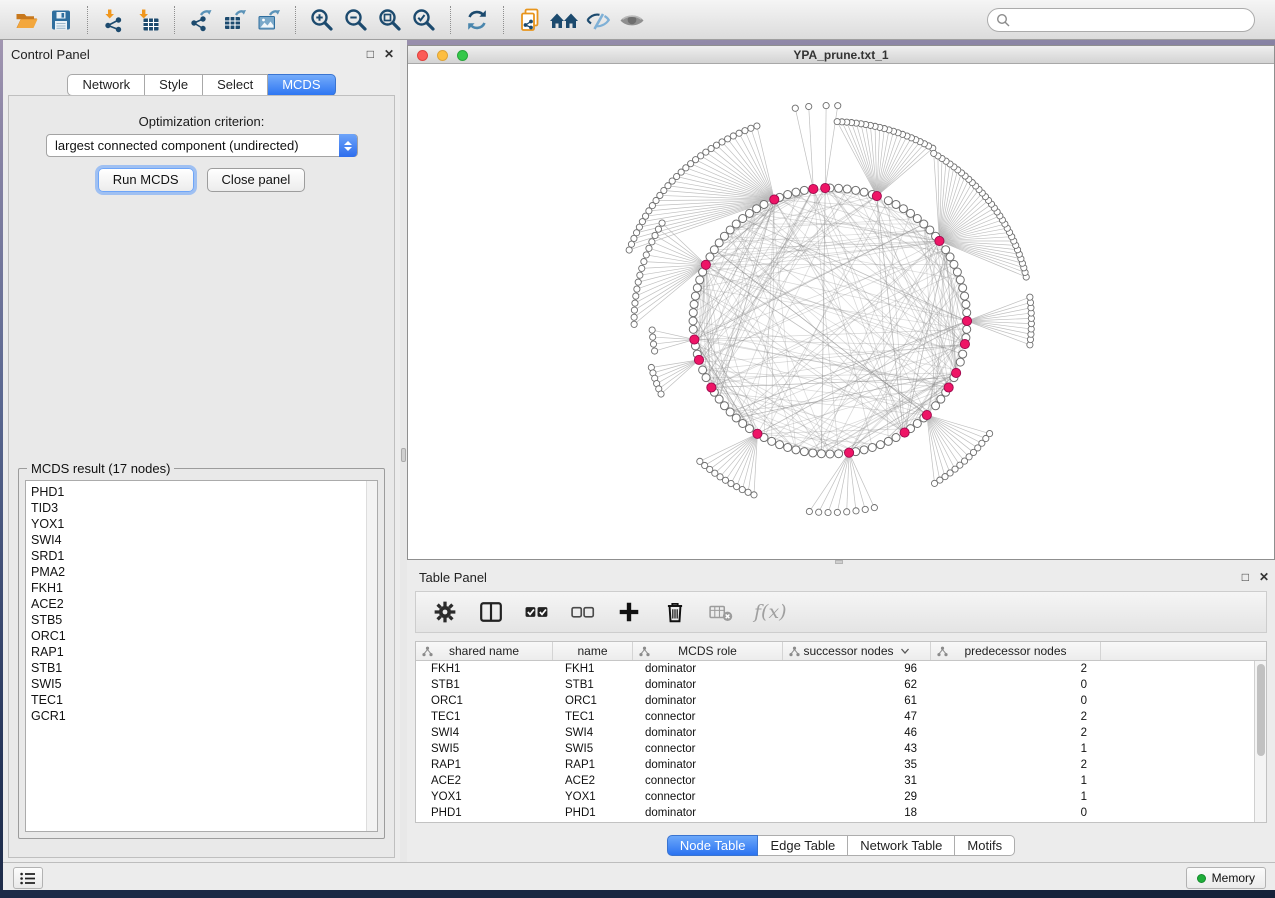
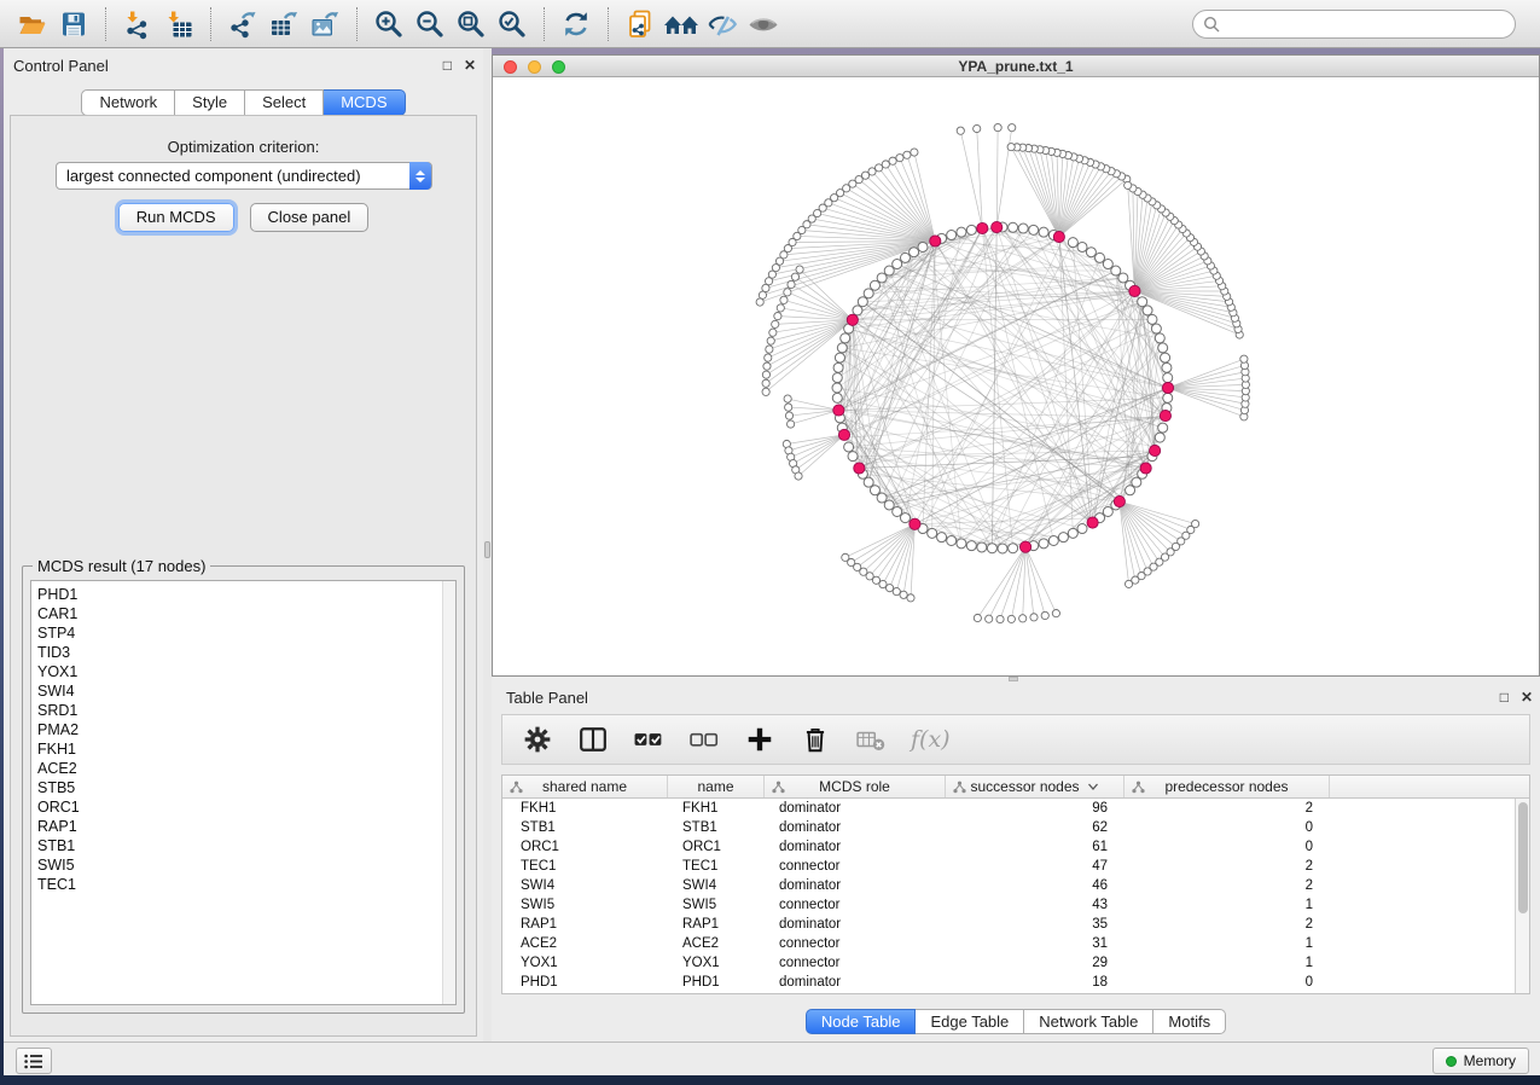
  Control Panel
  □
  ✕
  Network
  Style
  Select
  MCDS
  Optimization criterion:
  largest connected component (undirected)
  Run MCDS
  Close panel
  MCDS result (17 nodes)
  PHD1
+ CAR1
+ STP4
  TID3
  YOX1
  SWI4
  SRD1
  PMA2
  FKH1
  ACE2
  STB5
  ORC1
  RAP1
  STB1
  SWI5
  TEC1
- GCR1
  YPA_prune.txt_1
  Table Panel
  □
  ✕
  f(x)
  shared name
  name
  MCDS role
  successor nodes
  predecessor nodes
  FKH1
  FKH1
  dominator
  96
  2
  STB1
  STB1
  dominator
  62
  0
  ORC1
  ORC1
  dominator
  61
  0
  TEC1
  TEC1
  connector
  47
  2
  SWI4
  SWI4
  dominator
  46
  2
  SWI5
  SWI5
  connector
  43
  1
  RAP1
  RAP1
  dominator
  35
  2
  ACE2
  ACE2
  connector
  31
  1
  YOX1
  YOX1
  connector
  29
  1
  PHD1
  PHD1
  dominator
  18
  0
  Node Table
  Edge Table
  Network Table
  Motifs
  Memory
